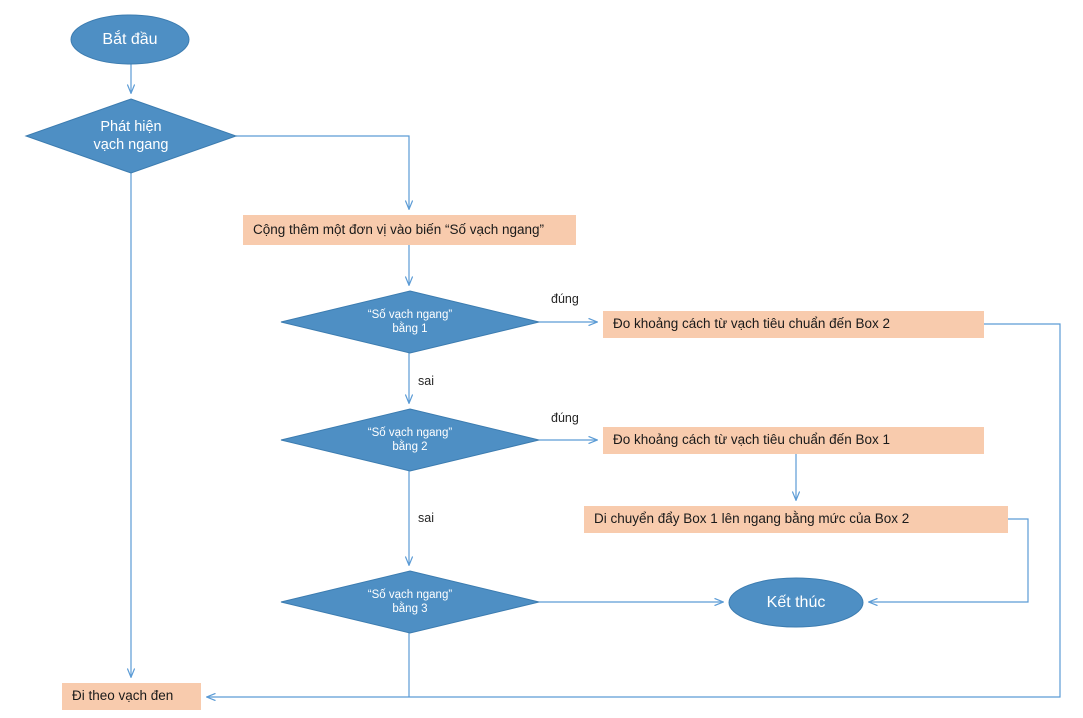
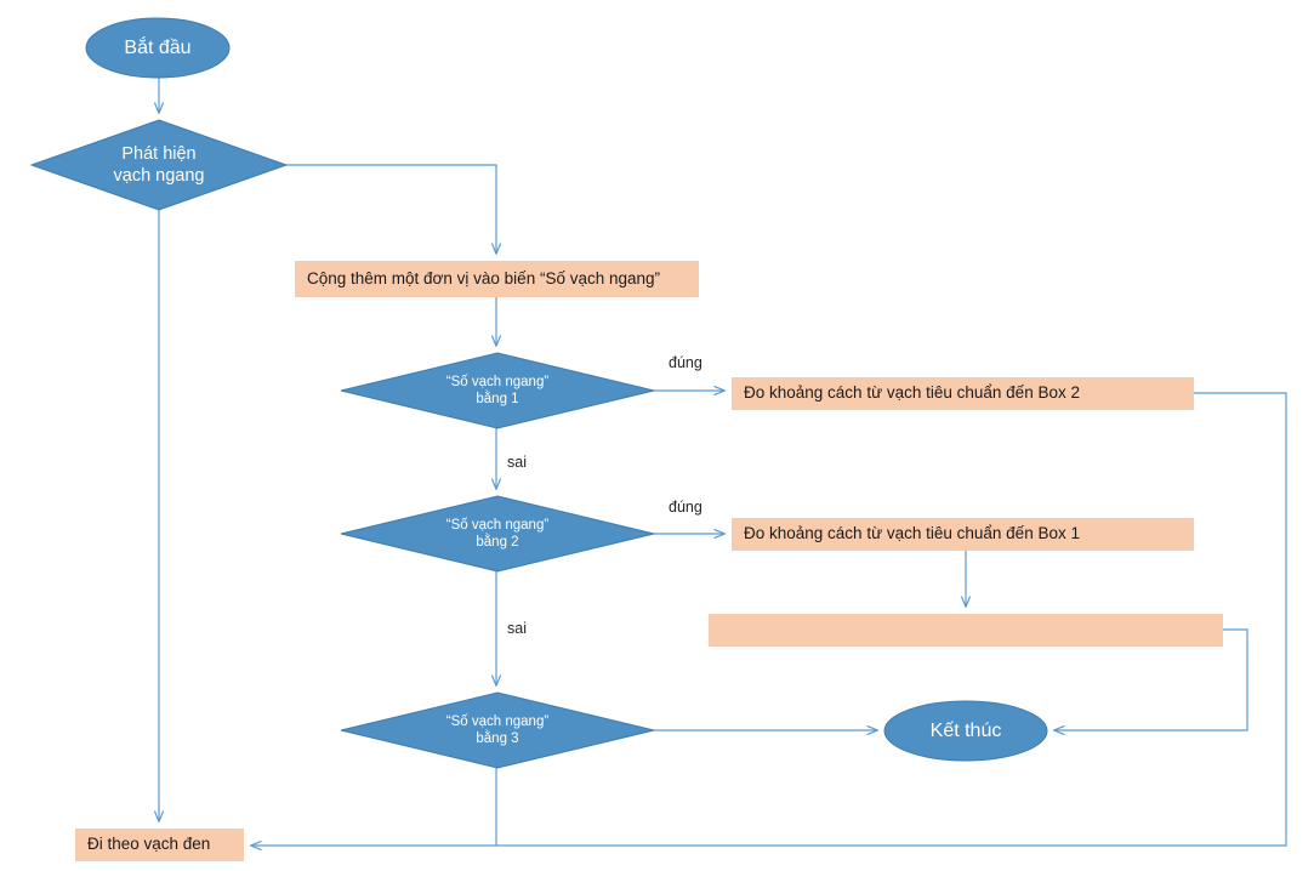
  Bắt đầu
  Phát hiện
  vạch ngang
  Cộng thêm một đơn vị vào biến “Số vạch ngang”
  “Số vạch ngang”
  bằng 1
  Đo khoảng cách từ vạch tiêu chuẩn đến Box 2
  “Số vạch ngang”
  bằng 2
  Đo khoảng cách từ vạch tiêu chuẩn đến Box 1
- Di chuyển đẩy Box 1 lên ngang bằng mức của Box 2
  “Số vạch ngang”
  bằng 3
  Kết thúc
  Đi theo vạch đen
  đúng
  sai
  đúng
  sai
